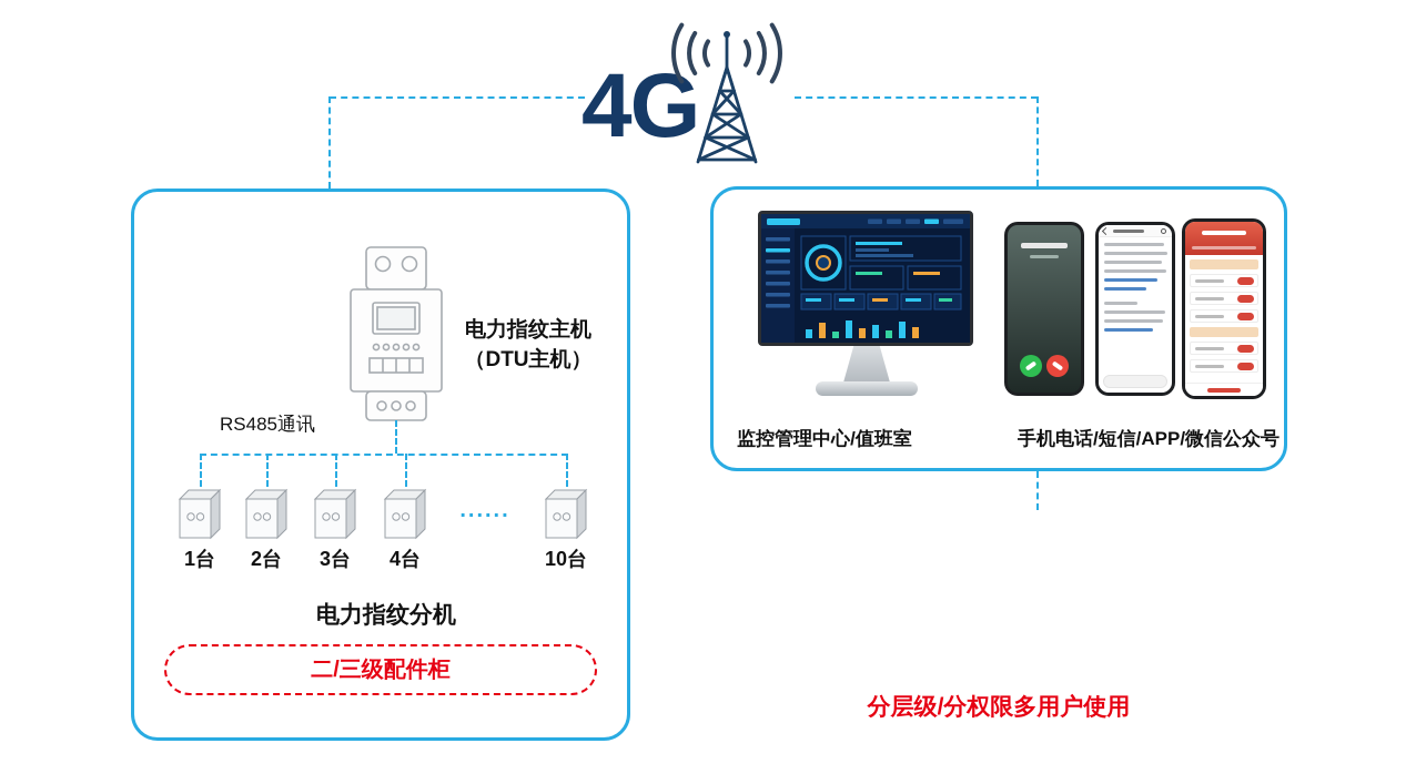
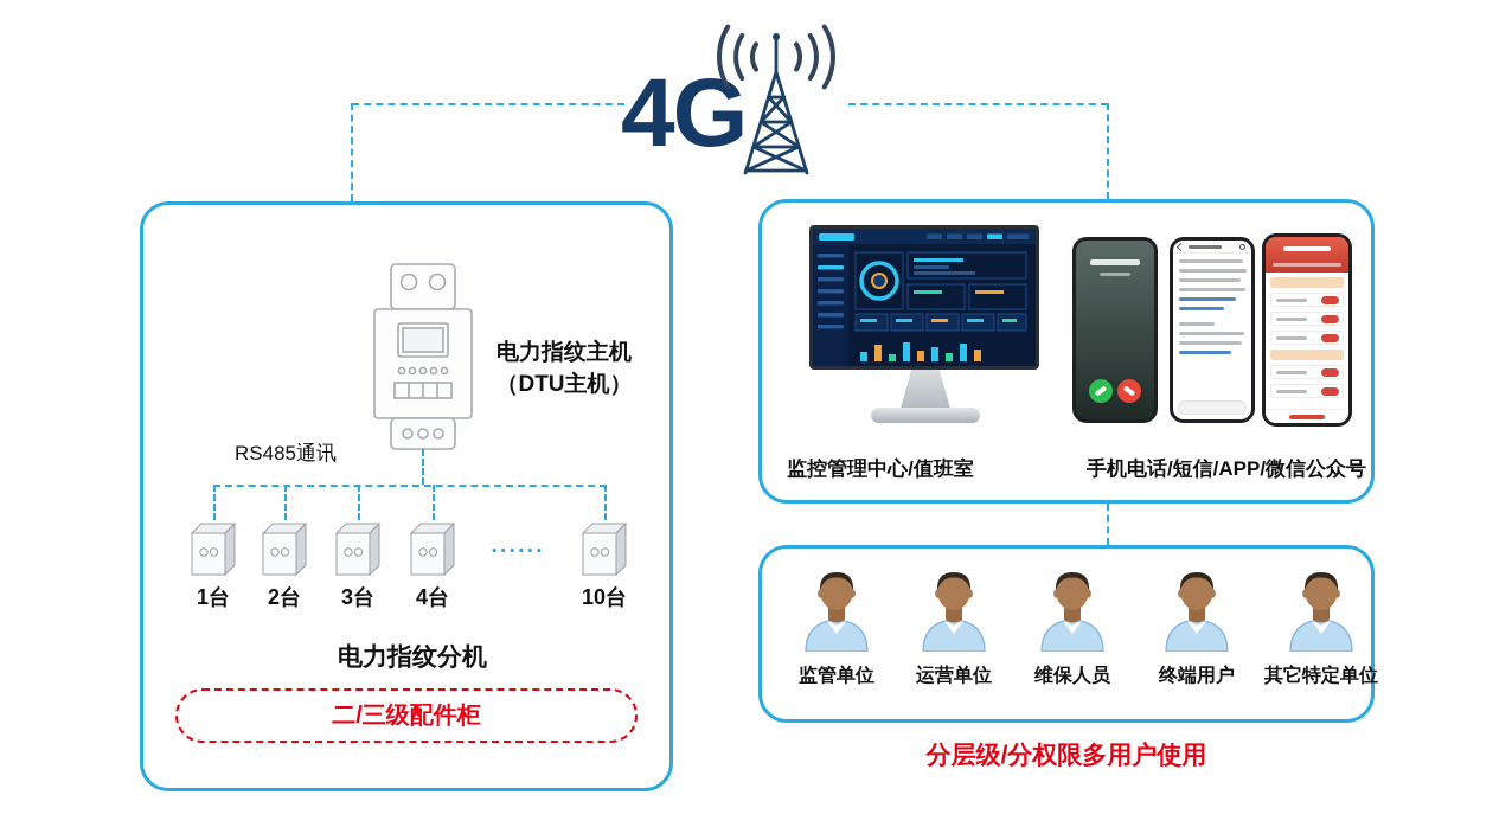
  4G
  电力指纹主机
  （DTU主机）
  RS485通讯
  ......
  1台
  2台
  3台
  4台
  10台
  电力指纹分机
  二/三级配件柜
  监控管理中心/值班室
  手机电话/短信/APP/微信公众号
+ 监管单位
+ 运营单位
+ 维保人员
+ 终端用户
+ 其它特定单位
  分层级/分权限多用户使用
